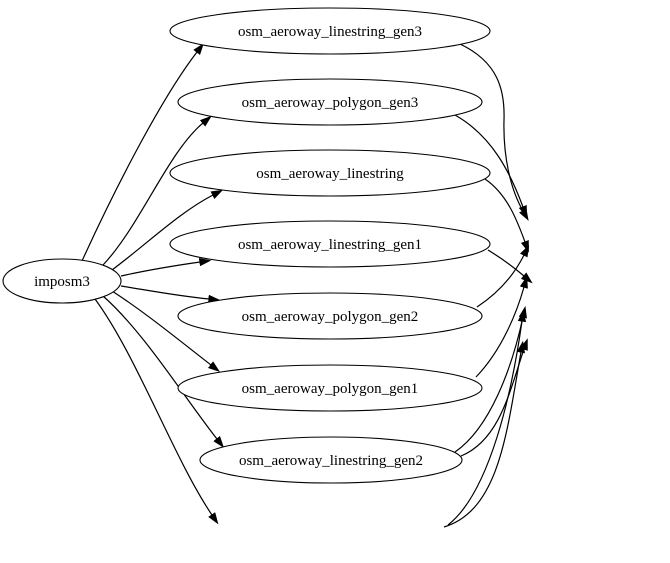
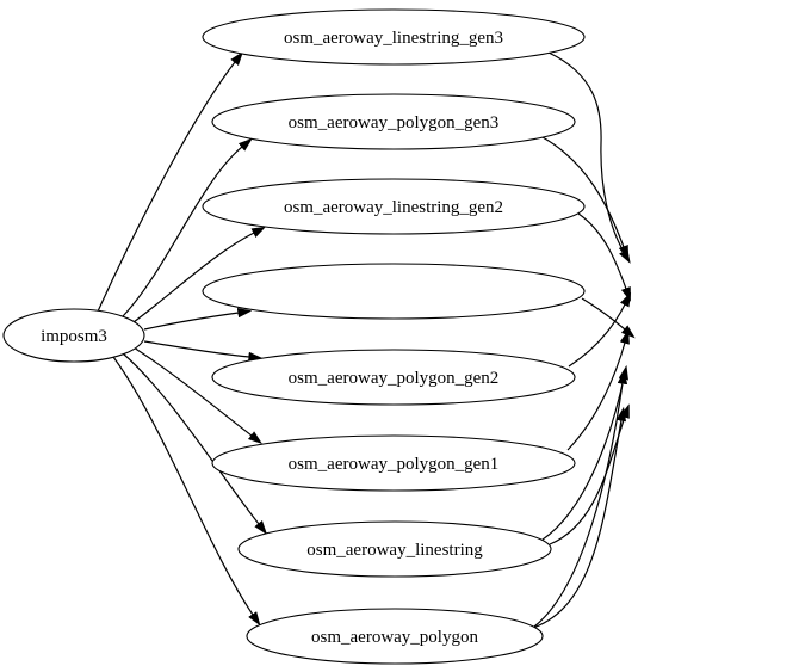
  imposm3
  osm_aeroway_linestring_gen3
  osm_aeroway_polygon_gen3
- osm_aeroway_linestring
+ osm_aeroway_linestring_gen2
- osm_aeroway_linestring_gen1
  osm_aeroway_polygon_gen2
  osm_aeroway_polygon_gen1
- osm_aeroway_linestring_gen2
+ osm_aeroway_linestring
+ osm_aeroway_polygon
